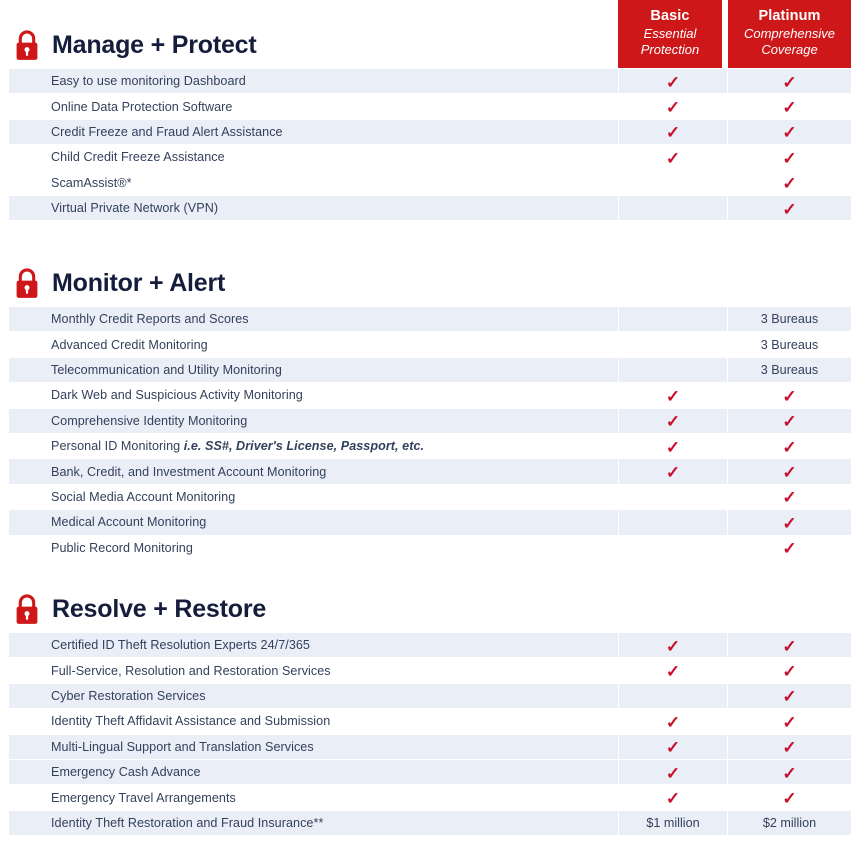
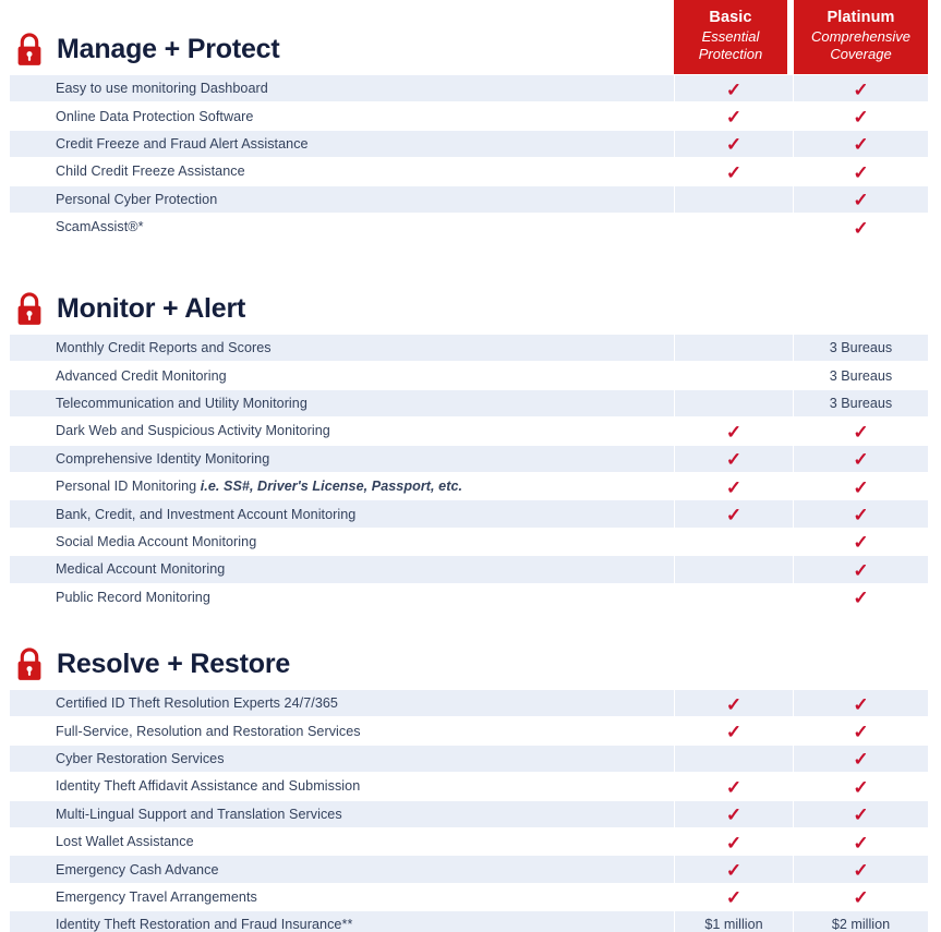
  Basic
  Essential
  Protection
  Platinum
  Comprehensive
  Coverage
  Manage + Protect
  Easy to use monitoring Dashboard	✓	✓
  Online Data Protection Software	✓	✓
  Credit Freeze and Fraud Alert Assistance	✓	✓
  Child Credit Freeze Assistance	✓	✓
+ Personal Cyber Protection		✓
  ScamAssist®*		✓
- Virtual Private Network (VPN)		✓
  Monitor + Alert
  Monthly Credit Reports and Scores		3 Bureaus
  Advanced Credit Monitoring		3 Bureaus
  Telecommunication and Utility Monitoring		3 Bureaus
  Dark Web and Suspicious Activity Monitoring	✓	✓
  Comprehensive Identity Monitoring	✓	✓
  Personal ID Monitoring i.e. SS#, Driver's License, Passport, etc.	✓	✓
  Bank, Credit, and Investment Account Monitoring	✓	✓
  Social Media Account Monitoring		✓
  Medical Account Monitoring		✓
  Public Record Monitoring		✓
  Resolve + Restore
  Certified ID Theft Resolution Experts 24/7/365	✓	✓
  Full-Service, Resolution and Restoration Services	✓	✓
  Cyber Restoration Services		✓
  Identity Theft Affidavit Assistance and Submission	✓	✓
  Multi-Lingual Support and Translation Services	✓	✓
+ Lost Wallet Assistance	✓	✓
  Emergency Cash Advance	✓	✓
  Emergency Travel Arrangements	✓	✓
  Identity Theft Restoration and Fraud Insurance**	$1 million	$2 million
